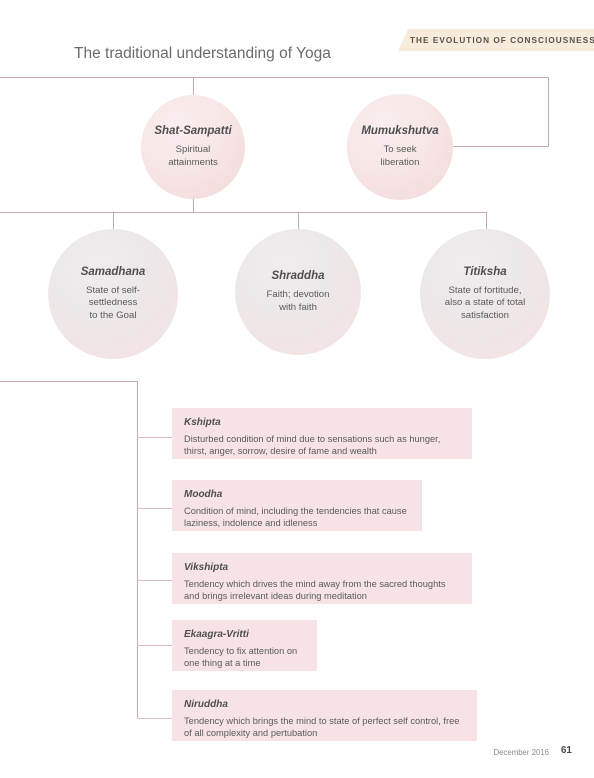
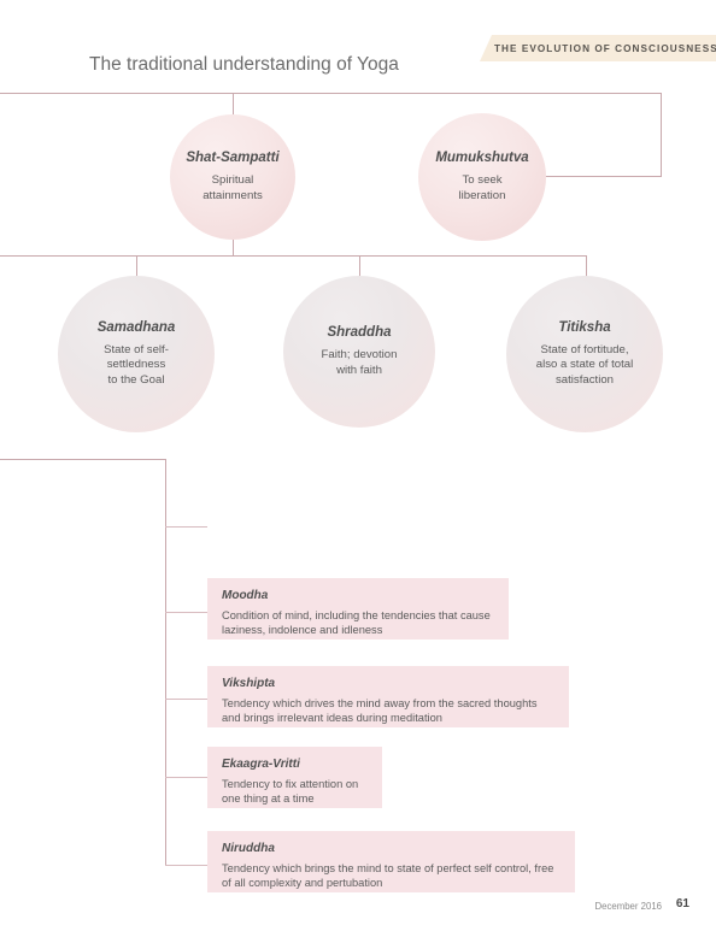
  THE EVOLUTION OF CONSCIOUSNESS
  The traditional understanding of Yoga
  Shat-Sampatti
  Spiritual
  attainments
  Mumukshutva
  To seek
  liberation
  Samadhana
  State of self-
  settledness
  to the Goal
  Shraddha
  Faith; devotion
  with faith
  Titiksha
  State of fortitude,
  also a state of total
  satisfaction
- Kshipta
- Disturbed condition of mind due to sensations such as hunger, thirst, anger, sorrow, desire of fame and wealth
  Moodha
  Condition of mind, including the tendencies that cause laziness, indolence and idleness
  Vikshipta
  Tendency which drives the mind away from the sacred thoughts and brings irrelevant ideas during meditation
  Ekaagra-Vritti
  Tendency to fix attention on one thing at a time
  Niruddha
  Tendency which brings the mind to state of perfect self control, free of all complexity and pertubation
  December 2016
  61
